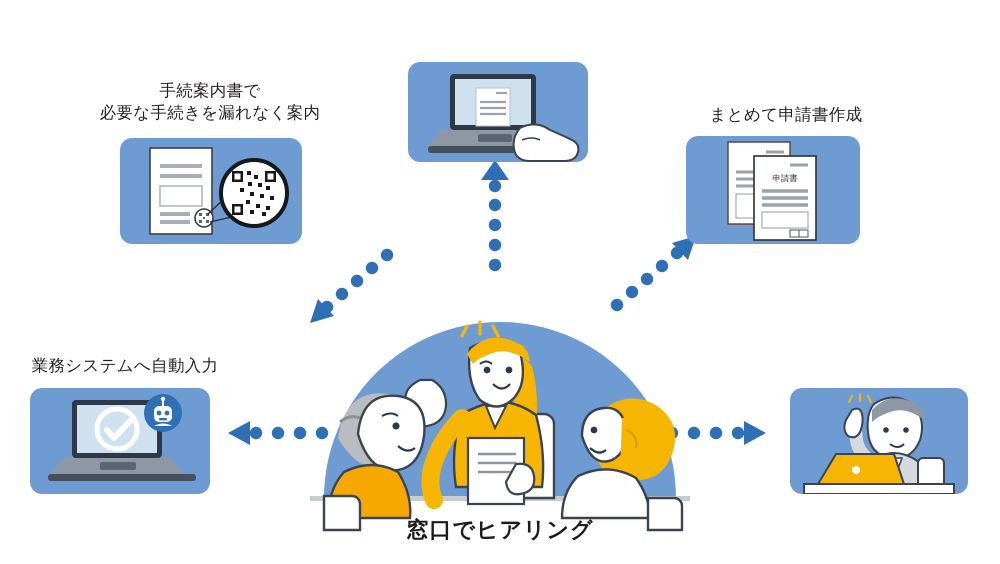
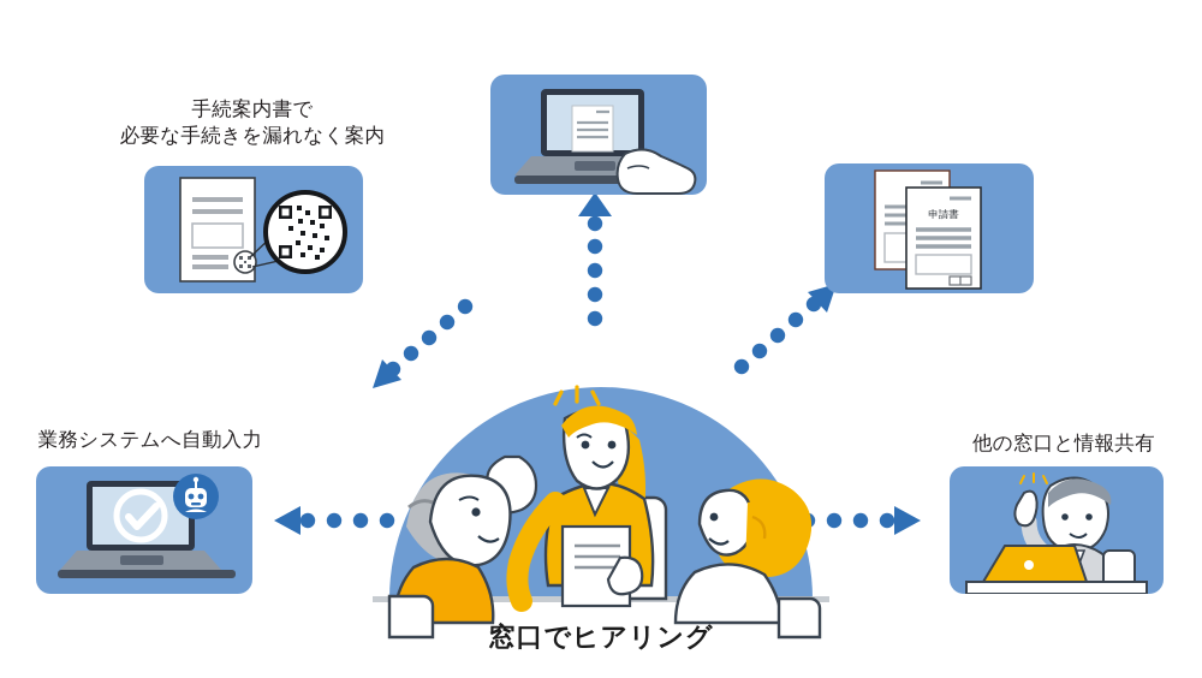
  窓口でヒアリング
  手続案内書で
  必要な手続きを漏れなく案内
- まとめて申請書作成
  申請書
  業務システムへ自動入力
+ 他の窓口と情報共有
